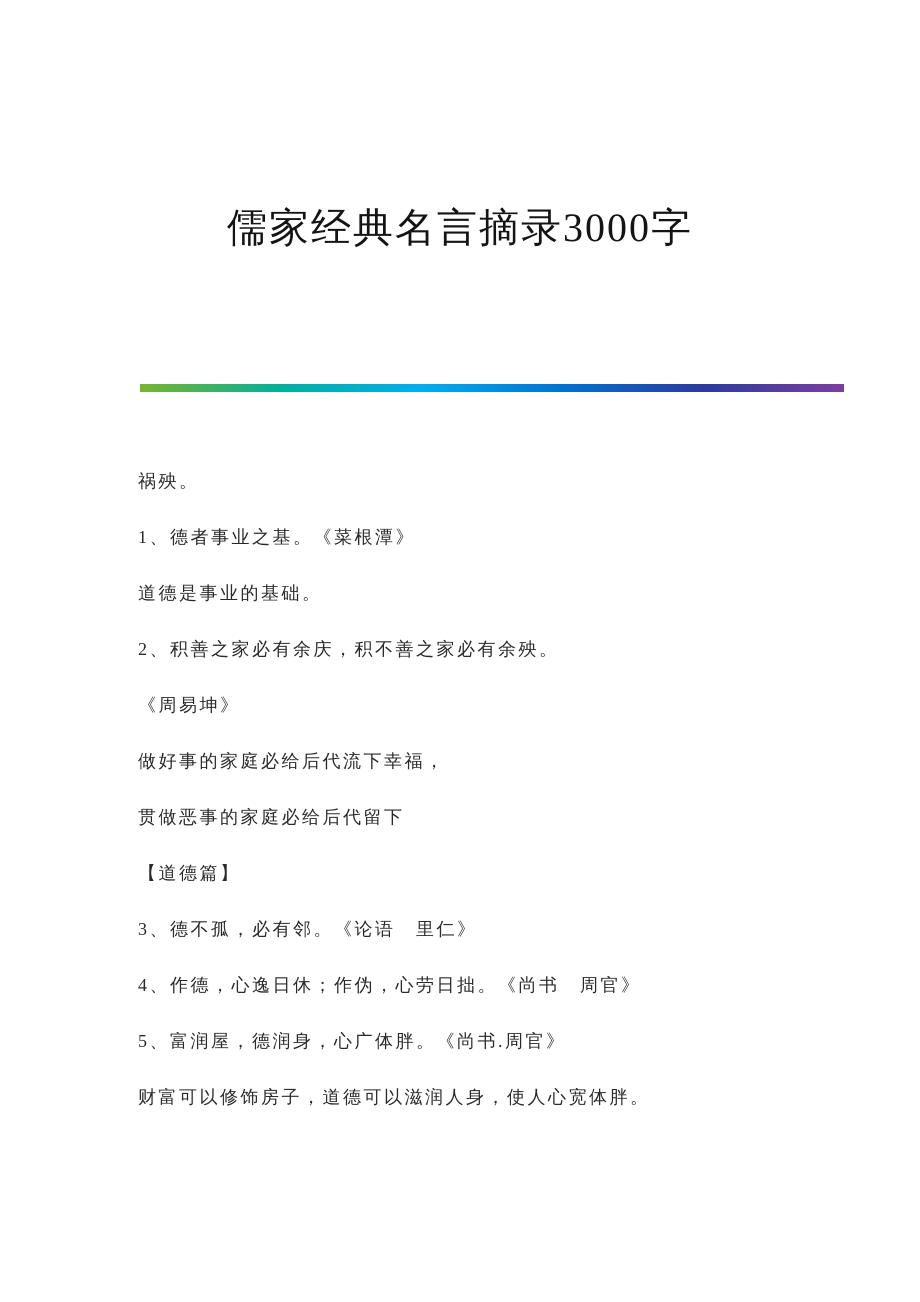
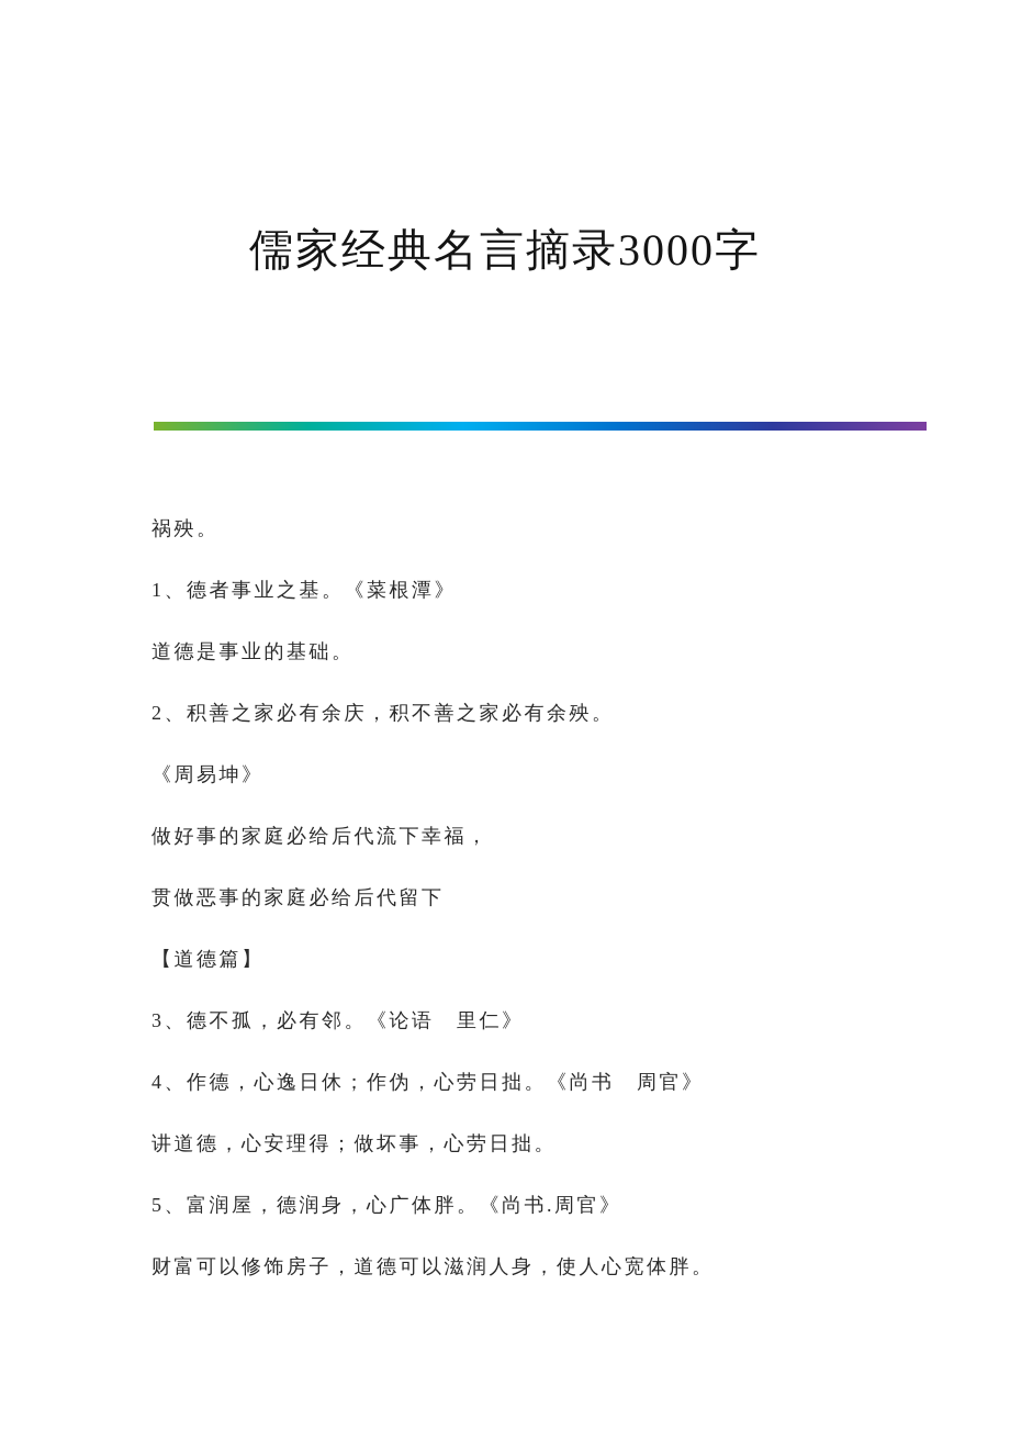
  儒家经典名言摘录3000字
  祸殃。
  1、德者事业之基。《菜根潭》
  道德是事业的基础。
  2、积善之家必有余庆，积不善之家必有余殃。
  《周易坤》
  做好事的家庭必给后代流下幸福，
  贯做恶事的家庭必给后代留下
  【道德篇】
  3、德不孤，必有邻。《论语 里仁》
  4、作德，心逸日休；作伪，心劳日拙。《尚书 周官》
+ 讲道德，心安理得；做坏事，心劳日拙。
  5、富润屋，德润身，心广体胖。《尚书.周官》
  财富可以修饰房子，道德可以滋润人身，使人心宽体胖。
